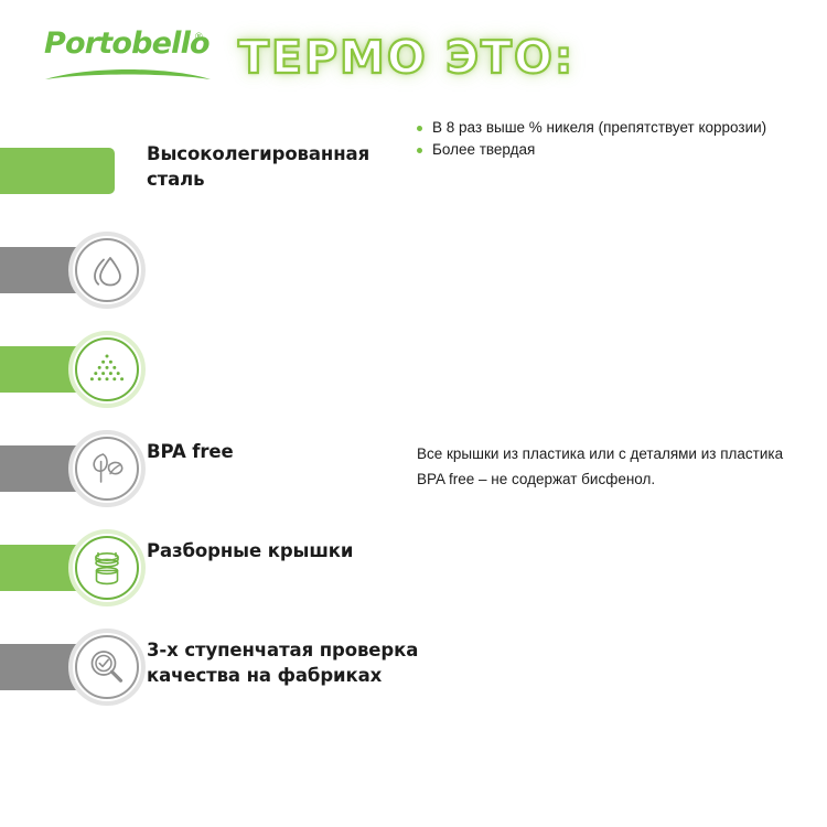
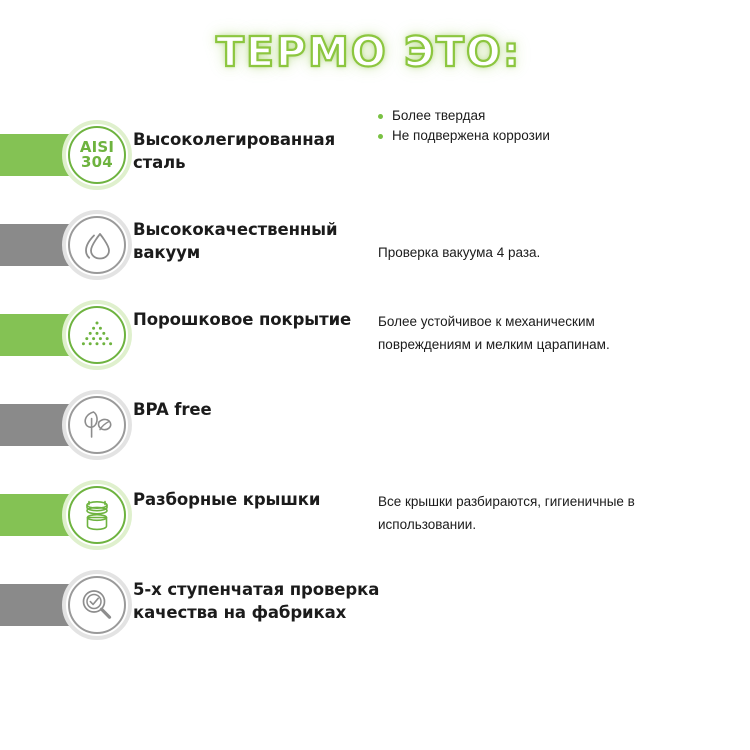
- Portobello
- ®
  ТЕРМО ЭТО:
+ AISI
+ 304
  Высоколегированная сталь
- В 8 раз выше % никеля (препятствует коррозии)
  Более твердая
+ Не подвержена коррозии
+ Высококачественный вакуум
+ Проверка вакуума 4 раза.
+ Порошковое покрытие
+ Более устойчивое к механическим повреждениям и мелким царапинам.
  BPA free
- Все крышки из пластика или с деталями из пластика BPA free – не содержат бисфенол.
  Разборные крышки
+ Все крышки разбираются, гигиеничные в использовании.
- 3-х ступенчатая проверка качества на фабриках
+ 5-х ступенчатая проверка качества на фабриках
